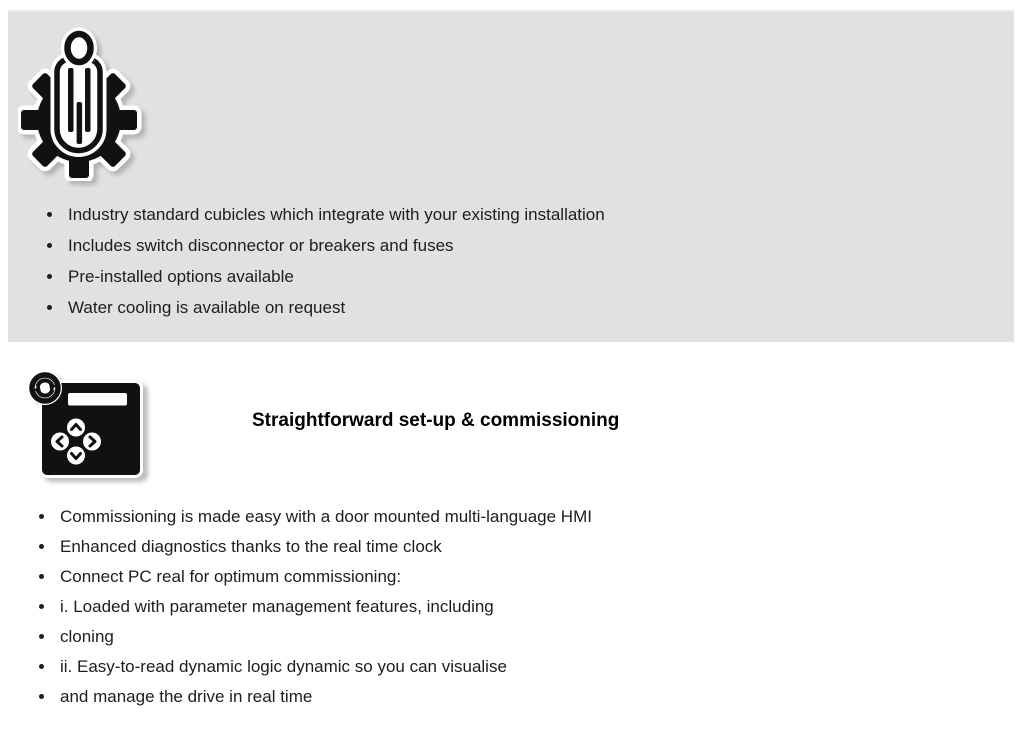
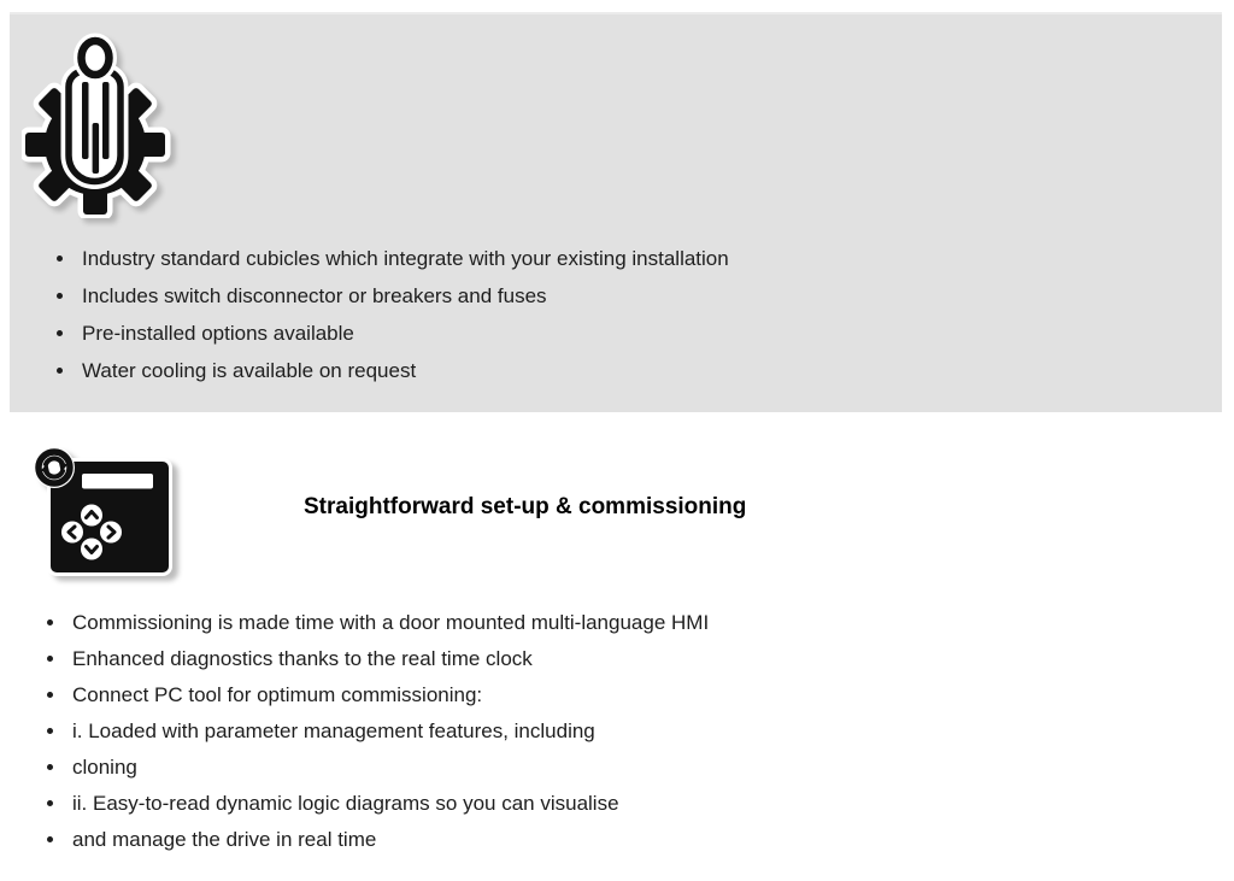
  Industry standard cubicles which integrate with your existing installation
  Includes switch disconnector or breakers and fuses
  Pre-installed options available
  Water cooling is available on request
  Straightforward set-up & commissioning
- Commissioning is made easy with a door mounted multi-language HMI
+ Commissioning is made time with a door mounted multi-language HMI
  Enhanced diagnostics thanks to the real time clock
- Connect PC real for optimum commissioning:
+ Connect PC tool for optimum commissioning:
  i. Loaded with parameter management features, including
  cloning
- ii. Easy-to-read dynamic logic dynamic so you can visualise
+ ii. Easy-to-read dynamic logic diagrams so you can visualise
  and manage the drive in real time
